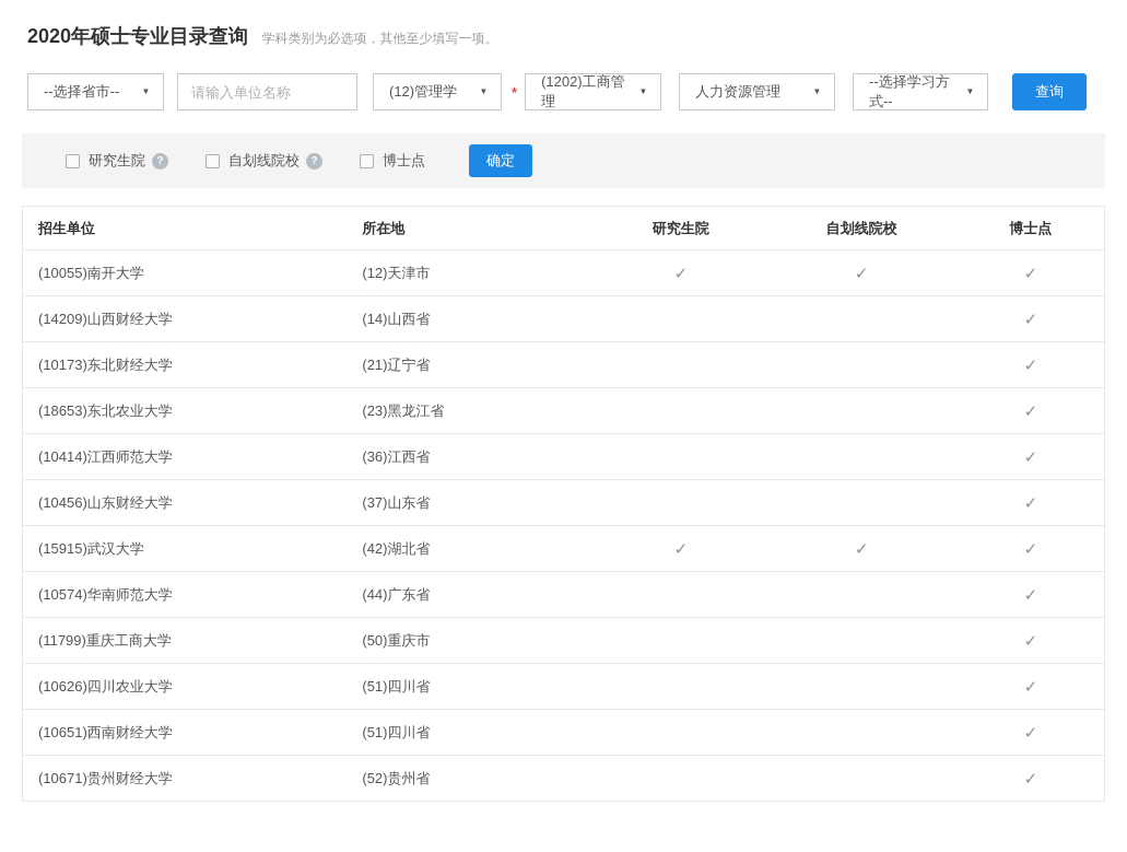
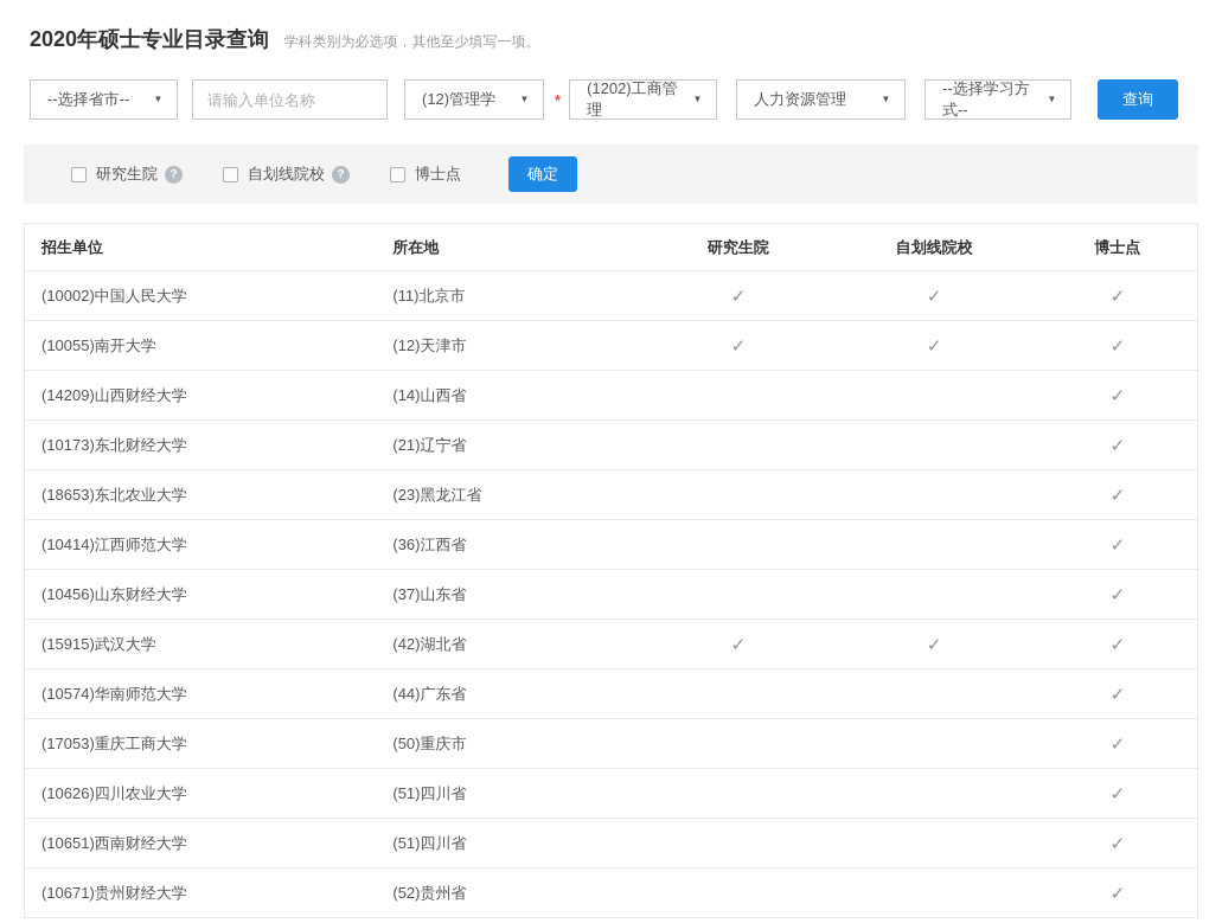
  2020年硕士专业目录查询 学科类别为必选项，其他至少填写一项。
  --选择省市--
  ▼
  请输入单位名称
  (12)管理学
  ▼
  *
  (1202)工商管理
  ▼
  人力资源管理
  ▼
  --选择学习方式--
  ▼
  查询
  研究生院
  ?
  自划线院校
  ?
  博士点
  确定
  招生单位	所在地	研究生院	自划线院校	博士点
+ (10002)中国人民大学	(11)北京市	✓	✓	✓
  (10055)南开大学	(12)天津市	✓	✓	✓
  (14209)山西财经大学	(14)山西省			✓
  (10173)东北财经大学	(21)辽宁省			✓
  (18653)东北农业大学	(23)黑龙江省			✓
  (10414)江西师范大学	(36)江西省			✓
  (10456)山东财经大学	(37)山东省			✓
  (15915)武汉大学	(42)湖北省	✓	✓	✓
  (10574)华南师范大学	(44)广东省			✓
- (11799)重庆工商大学	(50)重庆市			✓
+ (17053)重庆工商大学	(50)重庆市			✓
  (10626)四川农业大学	(51)四川省			✓
  (10651)西南财经大学	(51)四川省			✓
  (10671)贵州财经大学	(52)贵州省			✓
